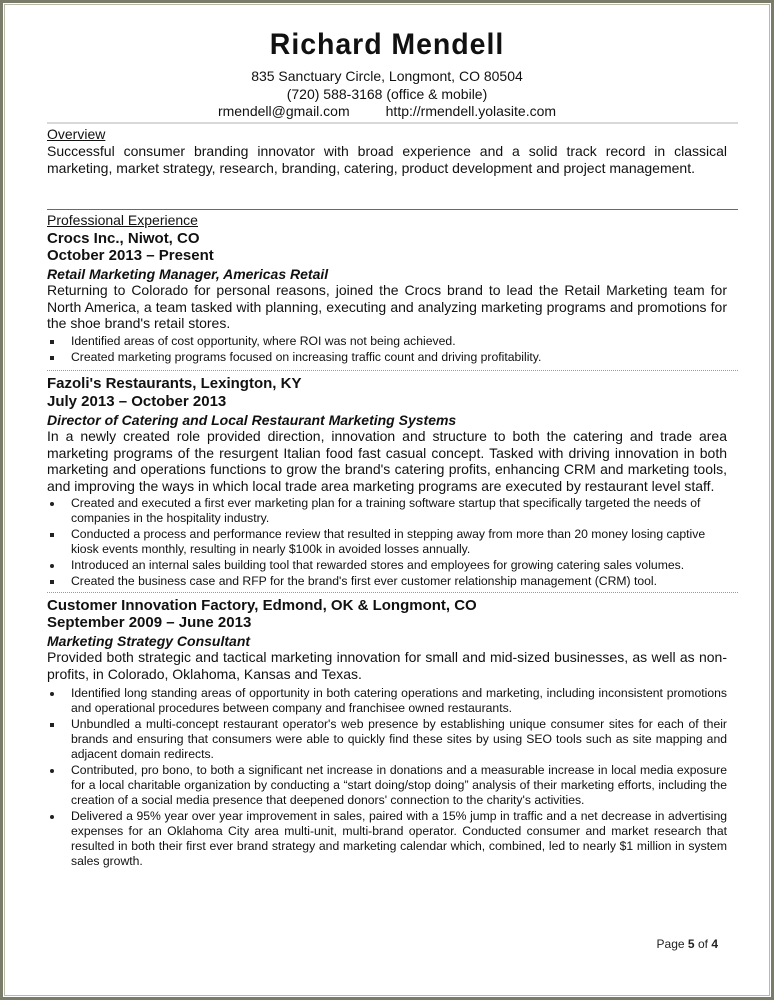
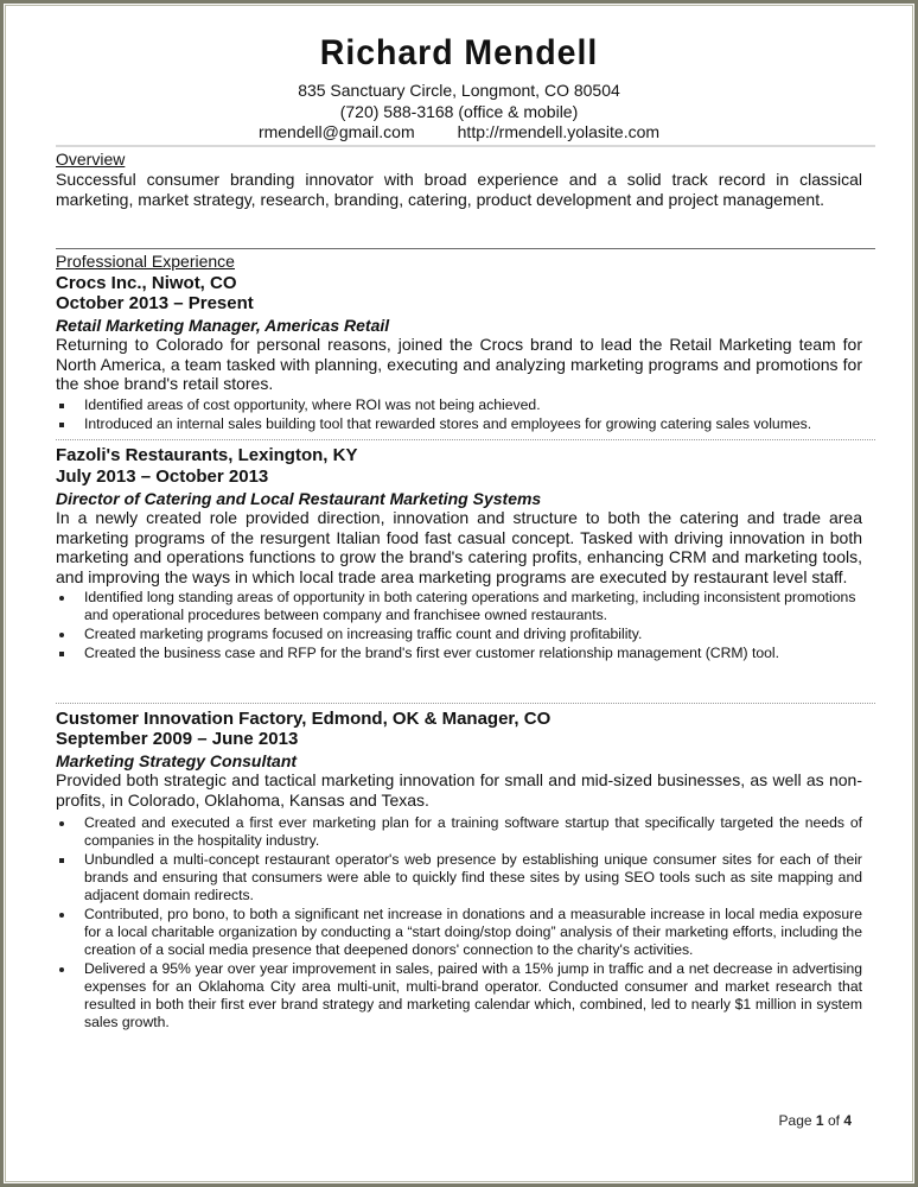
  Richard Mendell
  835 Sanctuary Circle, Longmont, CO 80504
  (720) 588-3168 (office & mobile)
  rmendell@gmail.com http://rmendell.yolasite.com
  Overview
  Successful consumer branding innovator with broad experience and a solid track record in classical marketing, market strategy, research, branding, catering, product development and project management.
  Professional Experience
  Crocs Inc., Niwot, CO
  October 2013 – Present
  Retail Marketing Manager, Americas Retail
  Returning to Colorado for personal reasons, joined the Crocs brand to lead the Retail Marketing team for North America, a team tasked with planning, executing and analyzing marketing programs and promotions for the shoe brand's retail stores.
  Identified areas of cost opportunity, where ROI was not being achieved.
- Created marketing programs focused on increasing traffic count and driving profitability.
+ Introduced an internal sales building tool that rewarded stores and employees for growing catering sales volumes.
  Fazoli's Restaurants, Lexington, KY
  July 2013 – October 2013
  Director of Catering and Local Restaurant Marketing Systems
  In a newly created role provided direction, innovation and structure to both the catering and trade area marketing programs of the resurgent Italian food fast casual concept. Tasked with driving innovation in both marketing and operations functions to grow the brand's catering profits, enhancing CRM and marketing tools, and improving the ways in which local trade area marketing programs are executed by restaurant level staff.
- Created and executed a first ever marketing plan for a training software startup that specifically targeted the needs of companies in the hospitality industry.
+ Identified long standing areas of opportunity in both catering operations and marketing, including inconsistent promotions and operational procedures between company and franchisee owned restaurants.
- Conducted a process and performance review that resulted in stepping away from more than 20 money losing captive kiosk events monthly, resulting in nearly $100k in avoided losses annually.
- Introduced an internal sales building tool that rewarded stores and employees for growing catering sales volumes.
+ Created marketing programs focused on increasing traffic count and driving profitability.
  Created the business case and RFP for the brand's first ever customer relationship management (CRM) tool.
- Customer Innovation Factory, Edmond, OK & Longmont, CO
+ Customer Innovation Factory, Edmond, OK & Manager, CO
  September 2009 – June 2013
  Marketing Strategy Consultant
  Provided both strategic and tactical marketing innovation for small and mid-sized businesses, as well as non-profits, in Colorado, Oklahoma, Kansas and Texas.
- Identified long standing areas of opportunity in both catering operations and marketing, including inconsistent promotions and operational procedures between company and franchisee owned restaurants.
+ Created and executed a first ever marketing plan for a training software startup that specifically targeted the needs of companies in the hospitality industry.
  Unbundled a multi-concept restaurant operator's web presence by establishing unique consumer sites for each of their brands and ensuring that consumers were able to quickly find these sites by using SEO tools such as site mapping and adjacent domain redirects.
  Contributed, pro bono, to both a significant net increase in donations and a measurable increase in local media exposure for a local charitable organization by conducting a “start doing/stop doing” analysis of their marketing efforts, including the creation of a social media presence that deepened donors' connection to the charity's activities.
  Delivered a 95% year over year improvement in sales, paired with a 15% jump in traffic and a net decrease in advertising expenses for an Oklahoma City area multi-unit, multi-brand operator. Conducted consumer and market research that resulted in both their first ever brand strategy and marketing calendar which, combined, led to nearly $1 million in system sales growth.
- Page 5 of 4
+ Page 1 of 4
